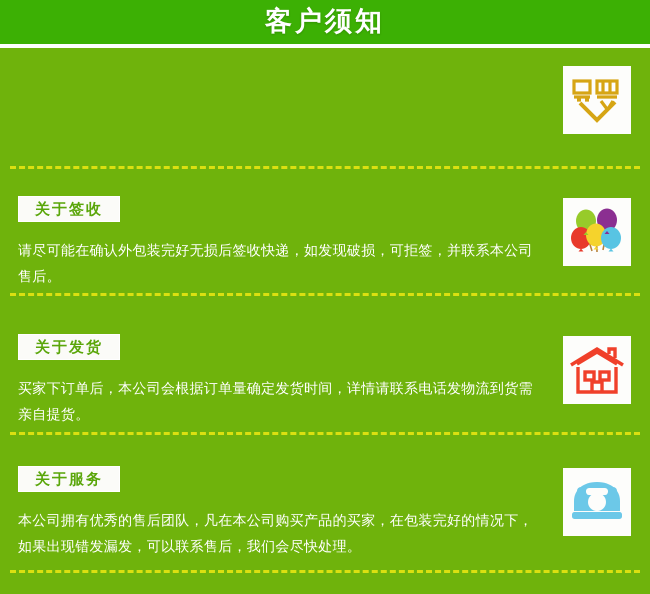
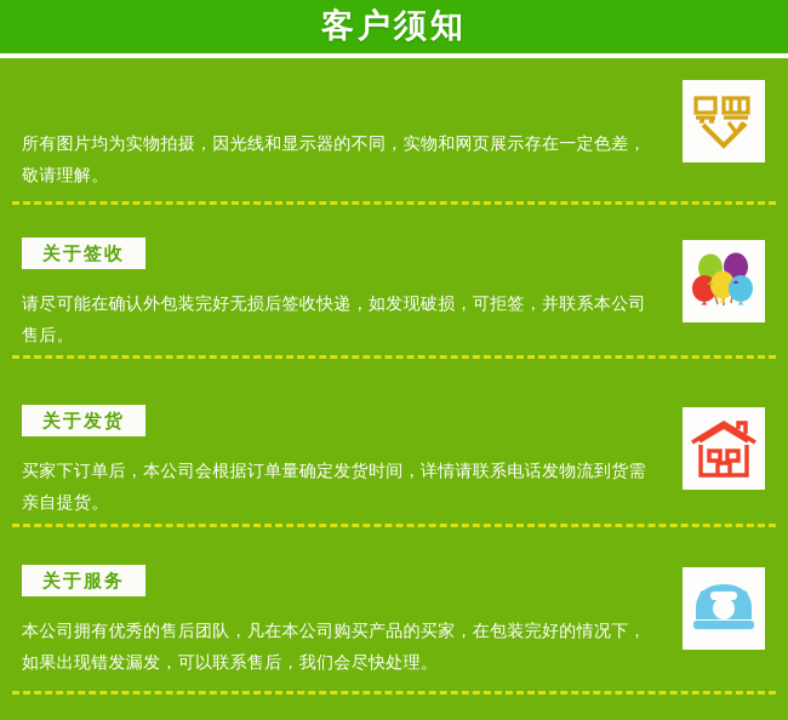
  客户须知
+ 所有图片均为实物拍摄，因光线和显示器的不同，实物和网页展示存在一定色差，敬请理解。
  关于签收
  请尽可能在确认外包装完好无损后签收快递，如发现破损，可拒签，并联系本公司售后。
  关于发货
  买家下订单后，本公司会根据订单量确定发货时间，详情请联系电话发物流到货需亲自提货。
  关于服务
  本公司拥有优秀的售后团队，凡在本公司购买产品的买家，在包装完好的情况下，如果出现错发漏发，可以联系售后，我们会尽快处理。
